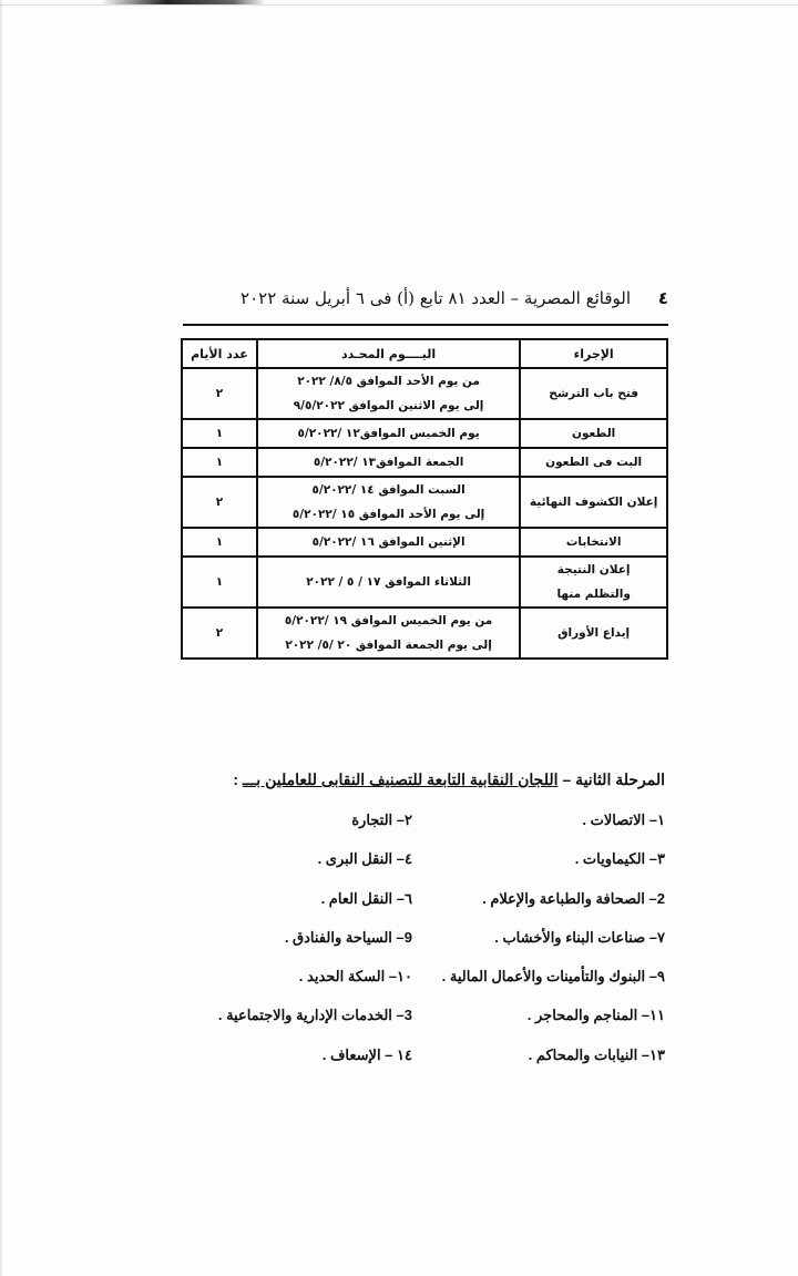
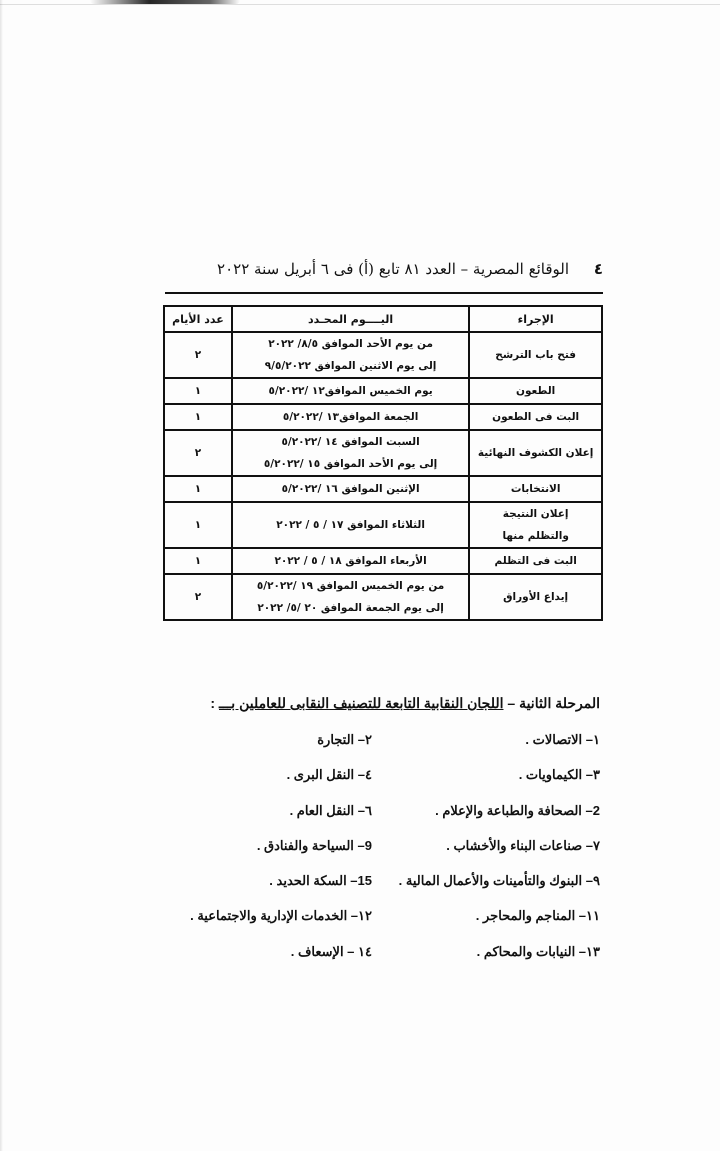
  ٤
  الوقائع المصرية – العدد ٨١ تابع (أ) فى ٦ أبريل سنة ٢٠٢٢
  الإجراء	اليــــوم المحـدد	عدد الأيام
  فتح باب الترشح	من يوم الأحد الموافق ٨/٥/ ٢٠٢٢ إلى يوم الاثنين الموافق ٩/٥/٢٠٢٢	٢
  الطعون	يوم الخميس الموافق١٢ /٥/٢٠٢٢	١
  البت فى الطعون	الجمعة الموافق١٣ /٥/٢٠٢٢	١
  إعلان الكشوف النهائية	السبت الموافق ١٤ /٥/٢٠٢٢ إلى يوم الأحد الموافق ١٥ /٥/٢٠٢٢	٢
  الانتخابات	الإثنين الموافق ١٦ /٥/٢٠٢٢	١
  إعلان النتيجة والتظلم منها	الثلاثاء الموافق ١٧ / ٥ / ٢٠٢٢	١
+ البت فى التظلم	الأربعاء الموافق ١٨ / ٥ / ٢٠٢٢	١
  إيداع الأوراق	من يوم الخميس الموافق ١٩ /٥/٢٠٢٢ إلى يوم الجمعة الموافق ٢٠ /٥/ ٢٠٢٢	٢
  المرحلة الثانية – اللجان النقابية التابعة للتصنيف النقابى للعاملين بـــ :
  ١– الاتصالات .
  ٢– التجارة
  ٣– الكيماويات .
  ٤– النقل البرى .
  2– الصحافة والطباعة والإعلام .
  ٦– النقل العام .
  ٧– صناعات البناء والأخشاب .
  9– السياحة والفنادق .
  ٩– البنوك والتأمينات والأعمال المالية .
- ١٠– السكة الحديد .
+ 15– السكة الحديد .
  ١١– المناجم والمحاجر .
- 3– الخدمات الإدارية والاجتماعية .
+ ١٢– الخدمات الإدارية والاجتماعية .
  ١٣– النيابات والمحاكم .
  ١٤ – الإسعاف .
